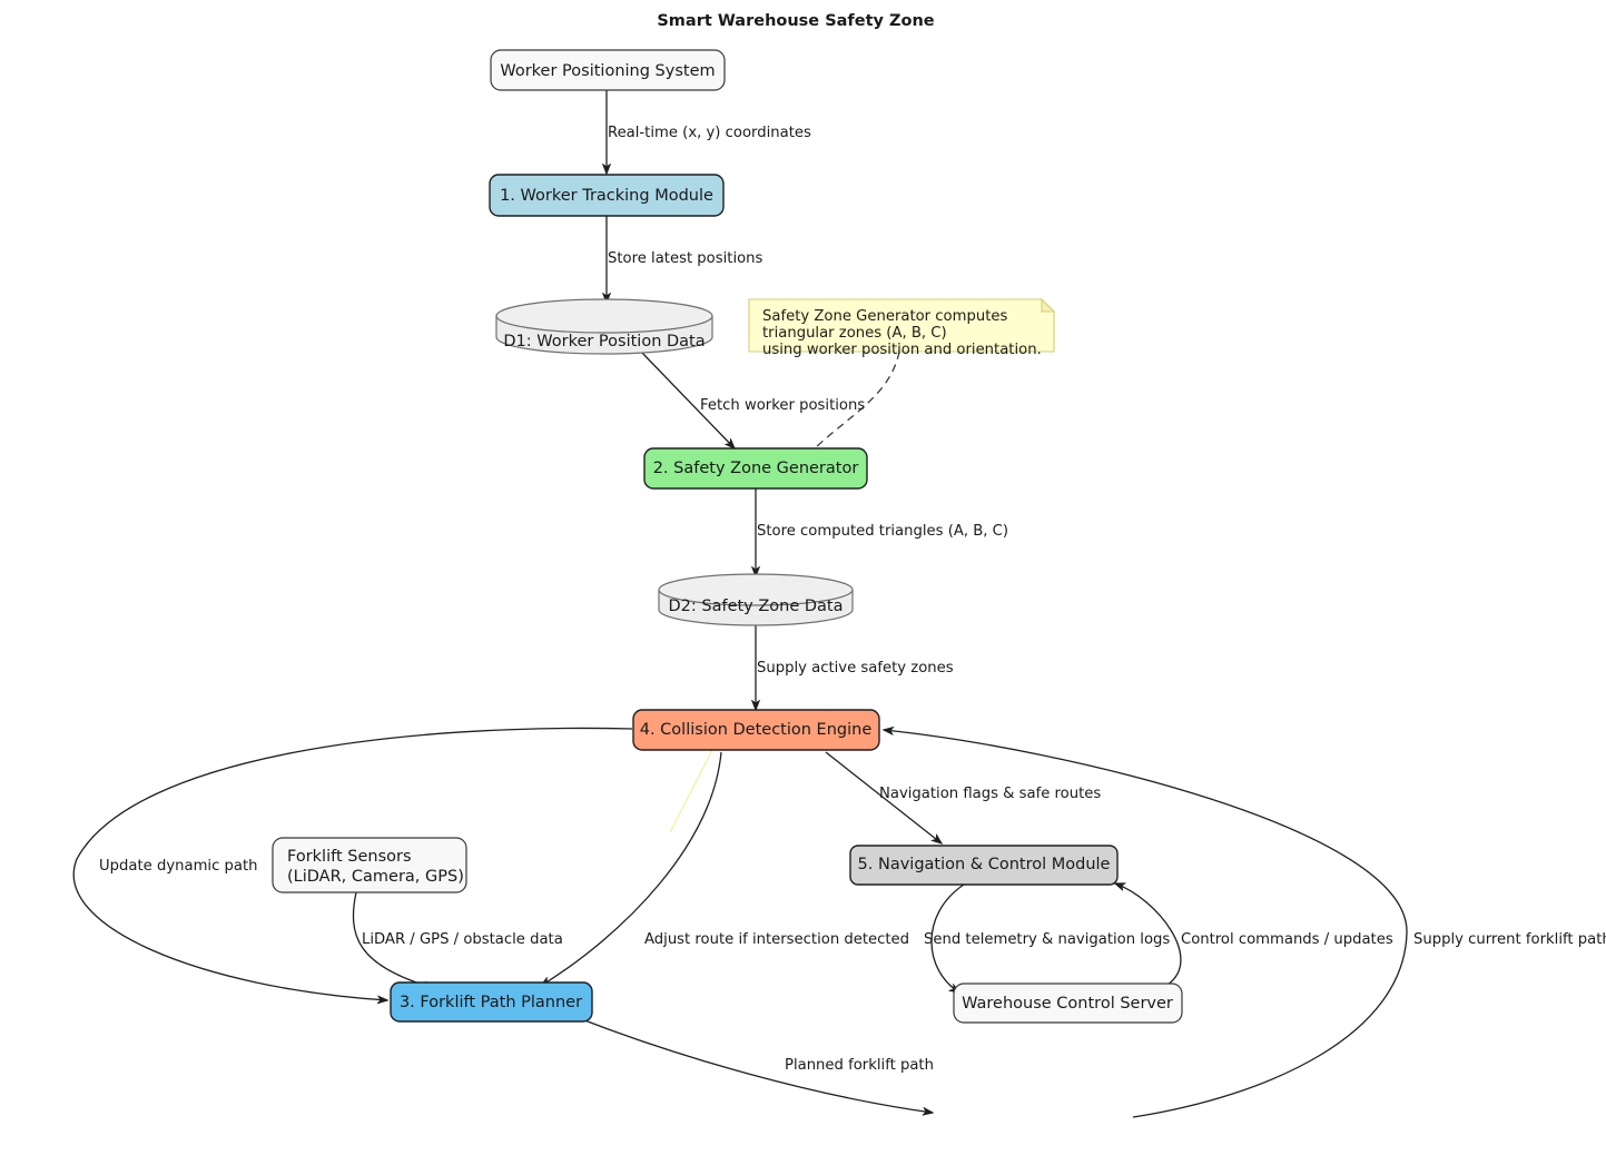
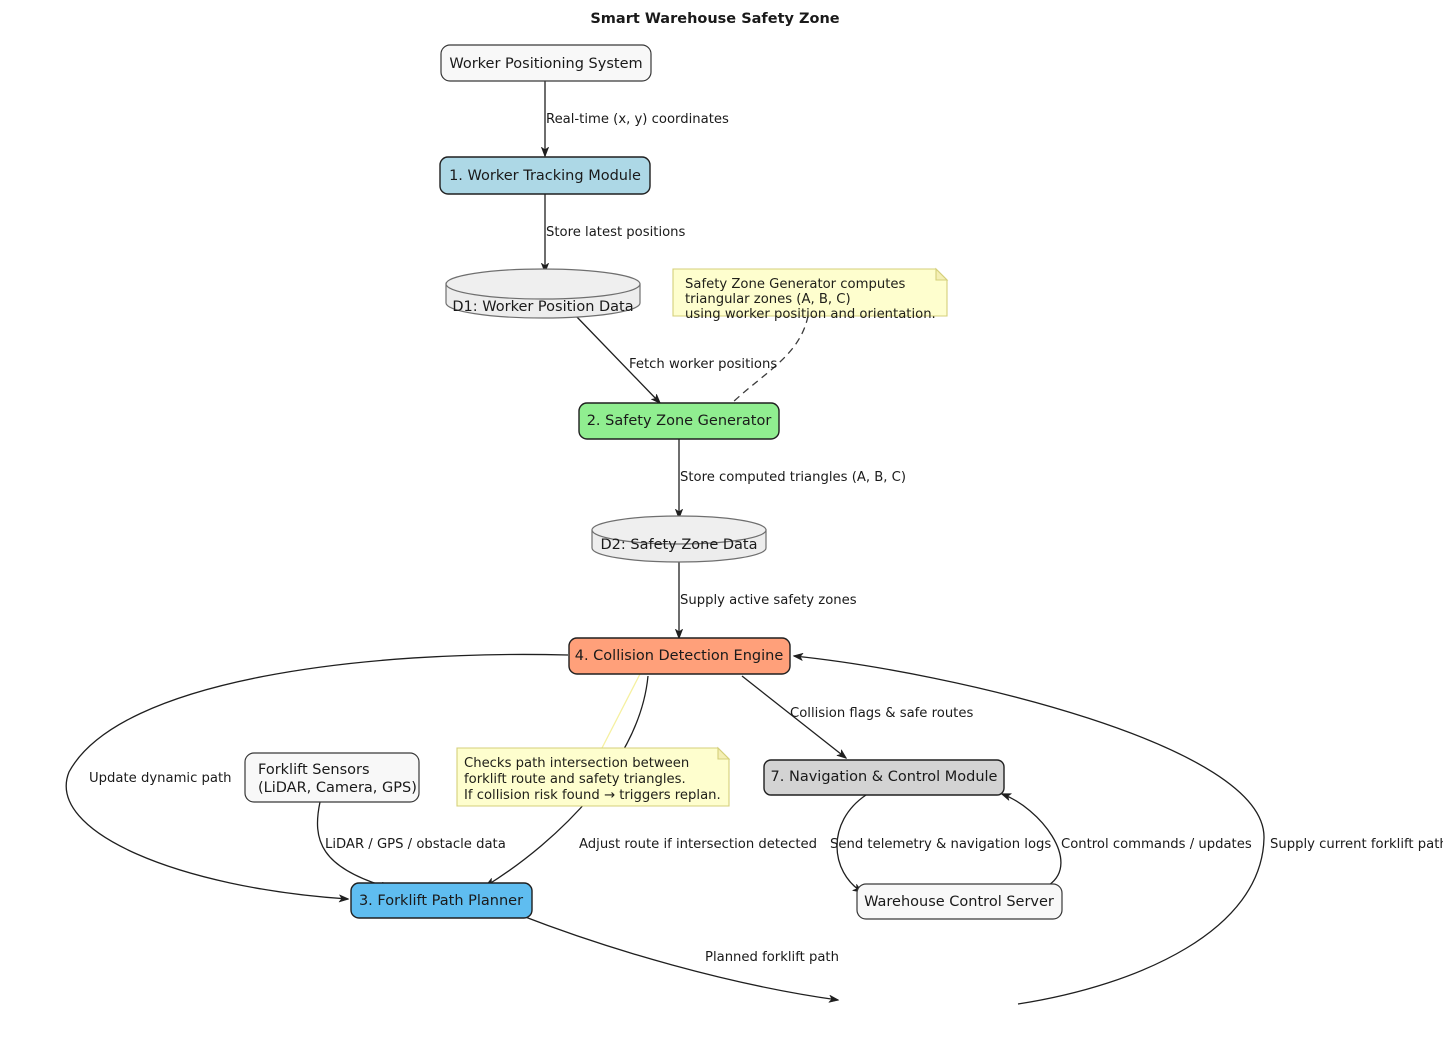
  Smart Warehouse Safety Zone
  Real-time (x, y) coordinates
  Store latest positions
  Fetch worker positions
  Store computed triangles (A, B, C)
  Supply active safety zones
  Update dynamic path
  LiDAR / GPS / obstacle data
  Adjust route if intersection detected
- Navigation flags & safe routes
+ Collision flags & safe routes
  Send telemetry & navigation logs
  Control commands / updates
  Supply current forklift pat
  Planned forklift path
  Safety Zone Generator computes
  triangular zones (A, B, C)
  using worker position and orientation.
+ Checks path intersection between
+ forklift route and safety triangles.
+ If collision risk found → triggers replan.
  Worker Positioning System
  1. Worker Tracking Module
  D1: Worker Position Data
  2. Safety Zone Generator
  D2: Safety Zone Data
  4. Collision Detection Engine
  Forklift Sensors
  (LiDAR, Camera, GPS)
- 5. Navigation & Control Module
+ 7. Navigation & Control Module
  3. Forklift Path Planner
  Warehouse Control Server
